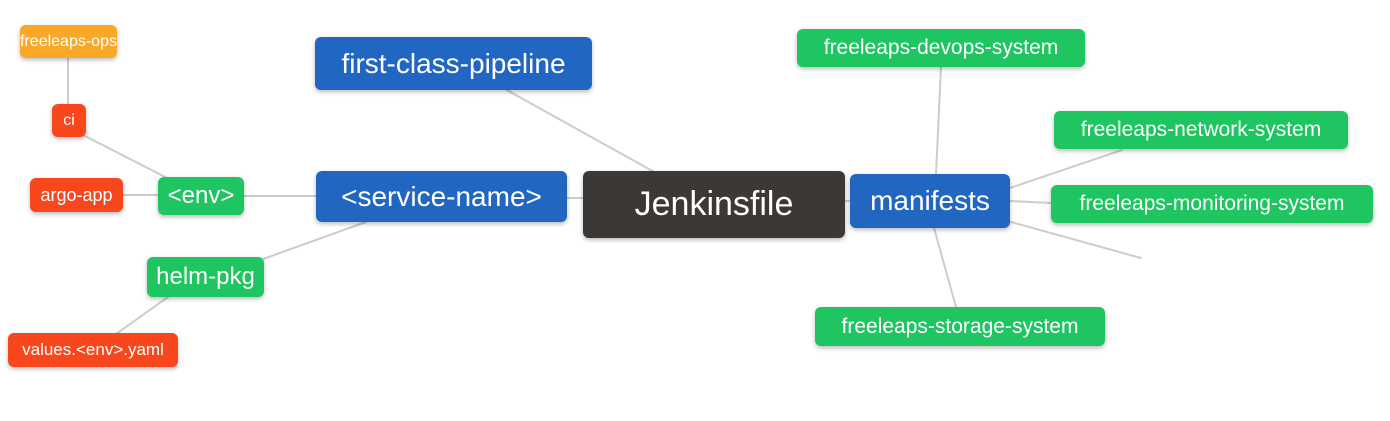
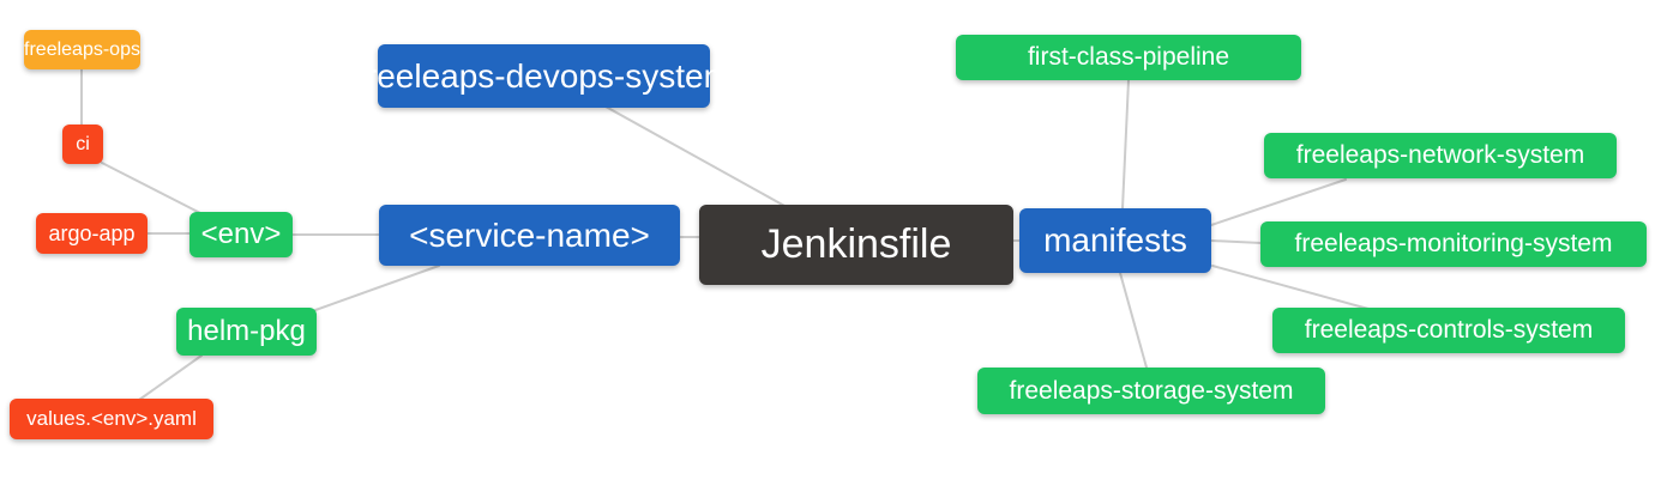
  freeleaps-ops
  ci
  argo-app
  <env>
  helm-pkg
  values.<env>.yaml
- first-class-pipeline
+ freeleaps-devops-system
  <service-name>
  Jenkinsfile
  manifests
- freeleaps-devops-system
+ first-class-pipeline
  freeleaps-network-system
  freeleaps-monitoring-system
+ freeleaps-controls-system
  freeleaps-storage-system
